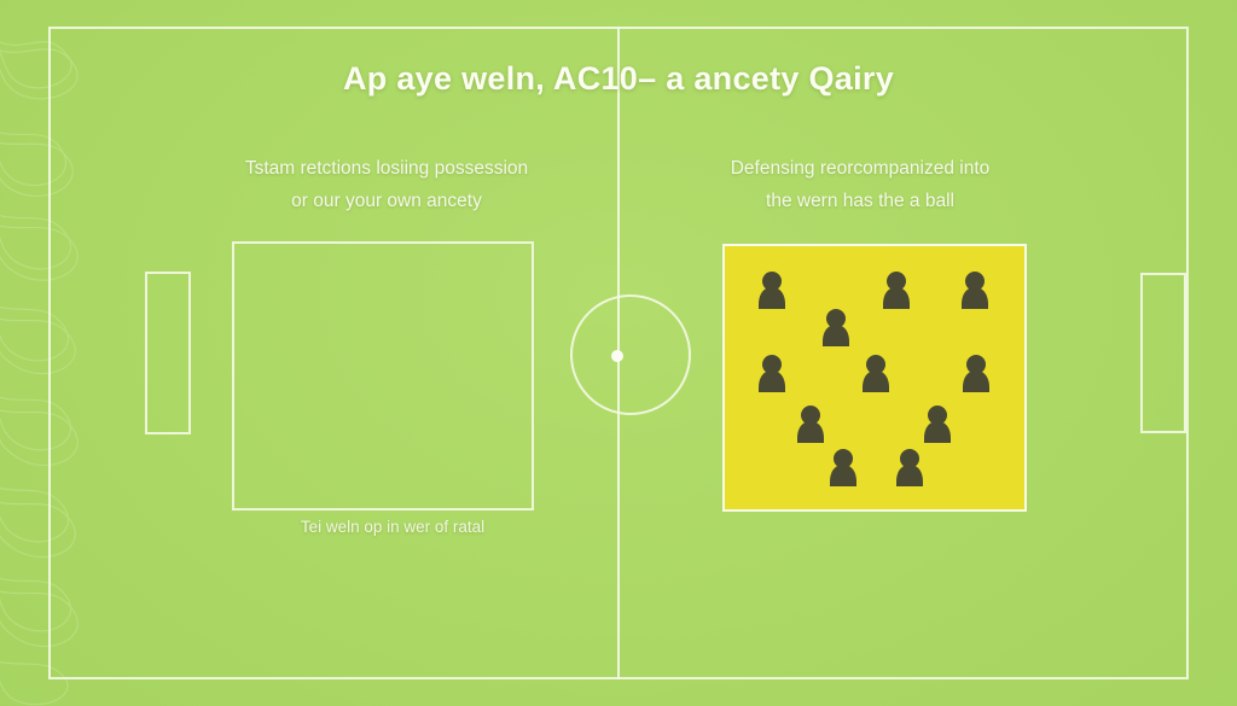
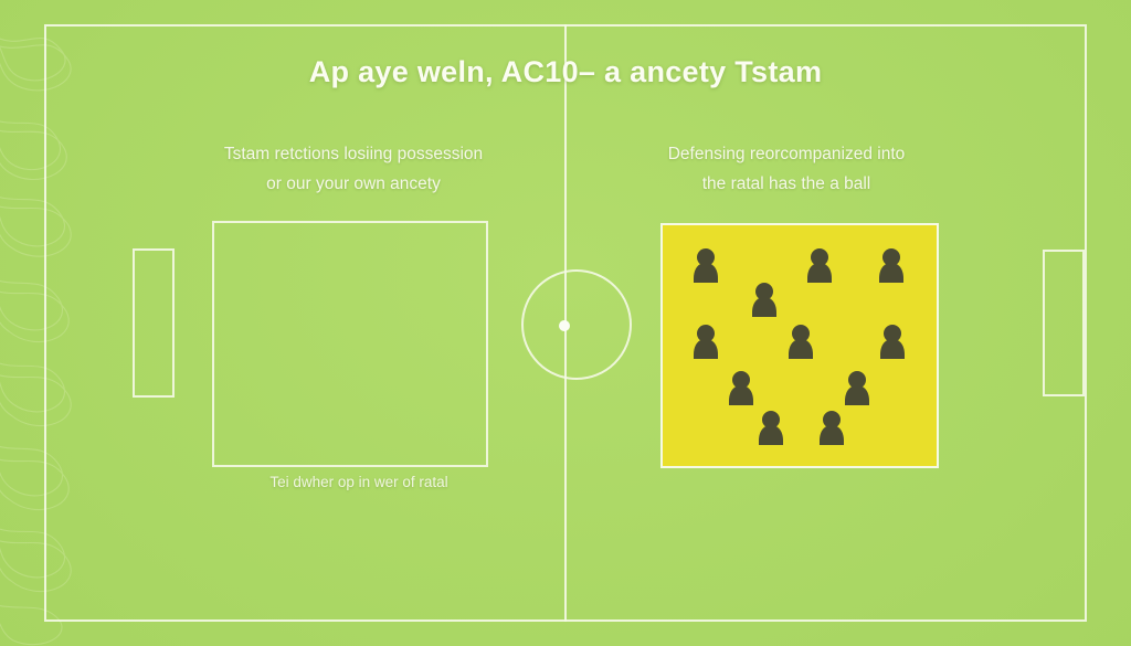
- Ap aye weln, AC10– a ancety Qairy
+ Ap aye weln, AC10– a ancety Tstam
  Tstam retctions losiing possession
  or our your own ancety
  Defensing reorcompanized into
- the wern has the a ball
+ the ratal has the a ball
- Tei weln op in wer of ratal
+ Tei dwher op in wer of ratal
